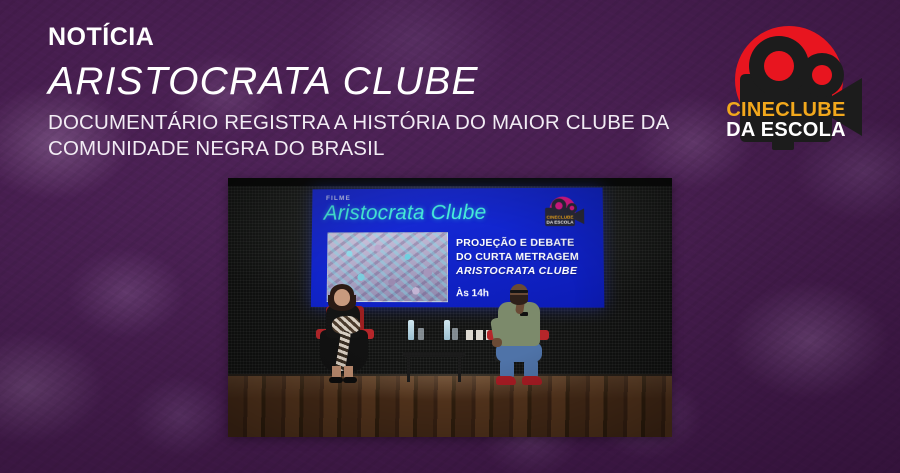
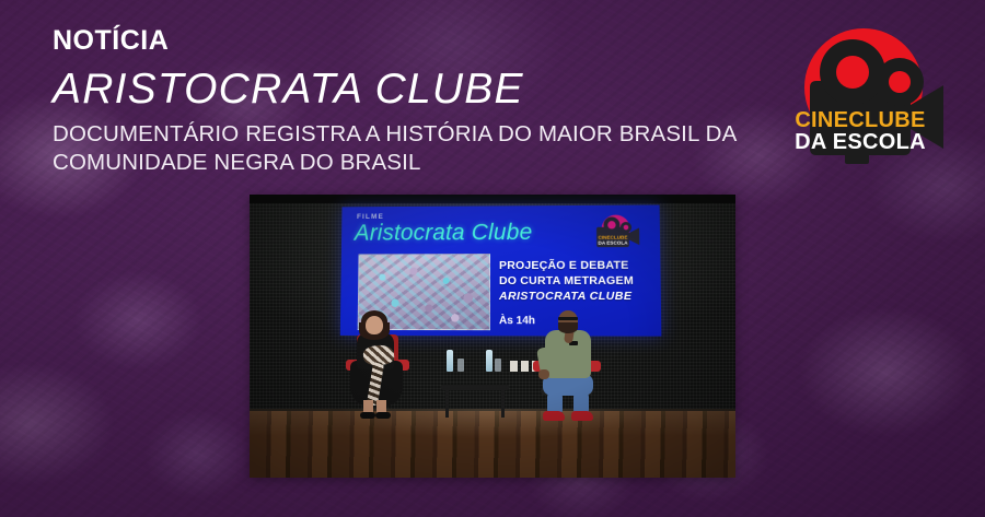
  NOTÍCIA
  ARISTOCRATA CLUBE
- DOCUMENTÁRIO REGISTRA A HISTÓRIA DO MAIOR CLUBE DA COMUNIDADE NEGRA DO BRASIL
+ DOCUMENTÁRIO REGISTRA A HISTÓRIA DO MAIOR BRASIL DA COMUNIDADE NEGRA DO BRASIL
  CINECLUBE
  DA ESCOLA
